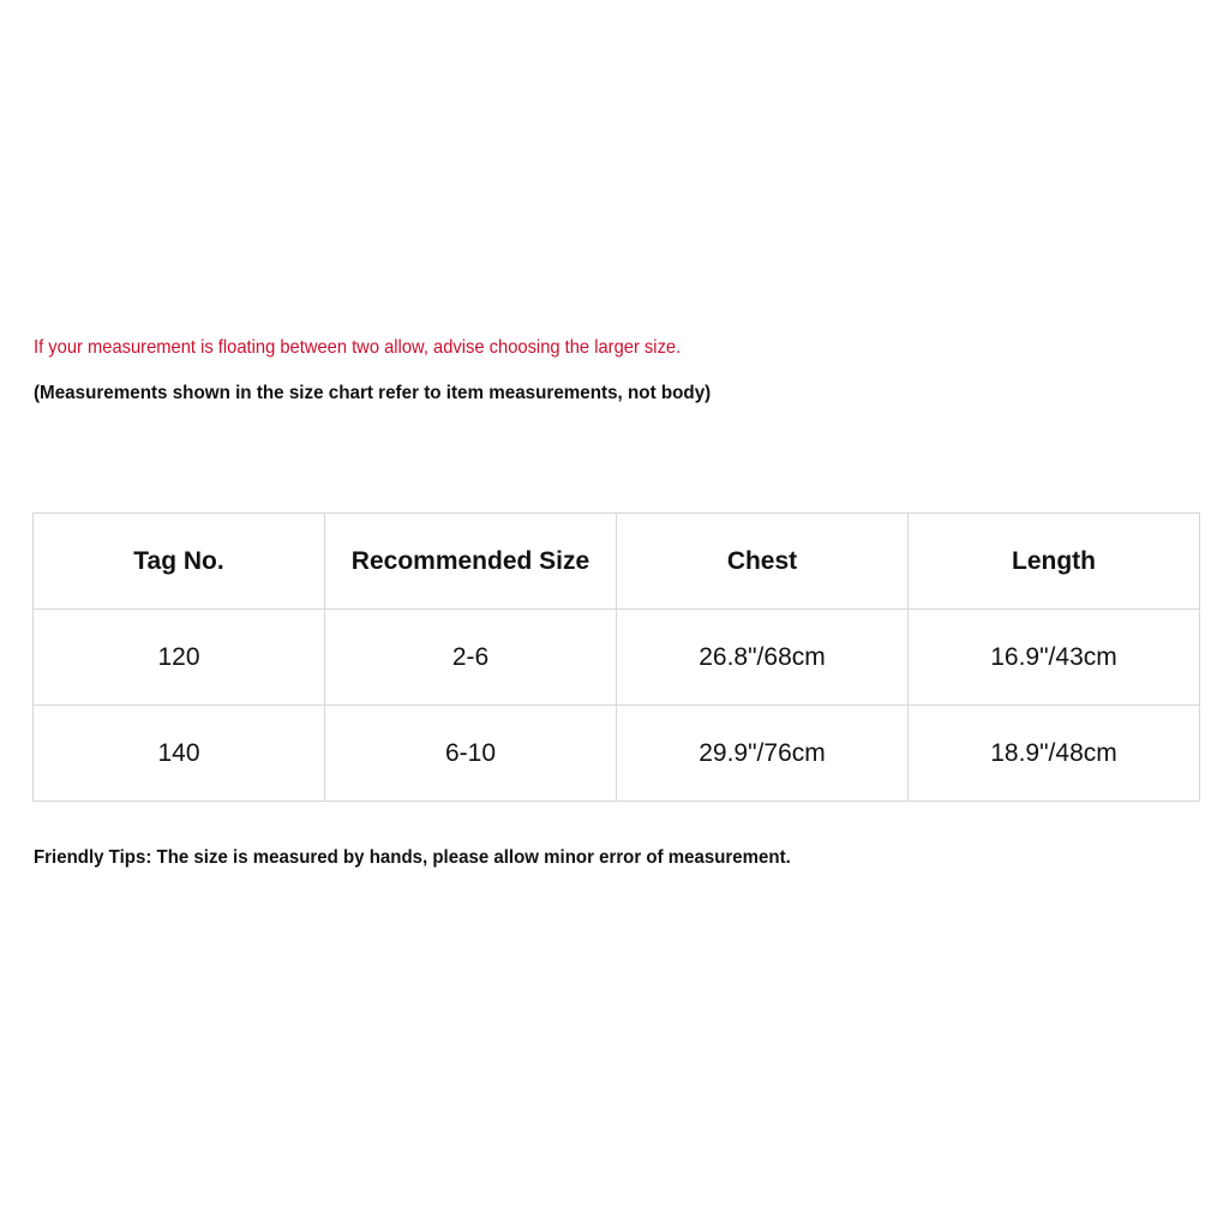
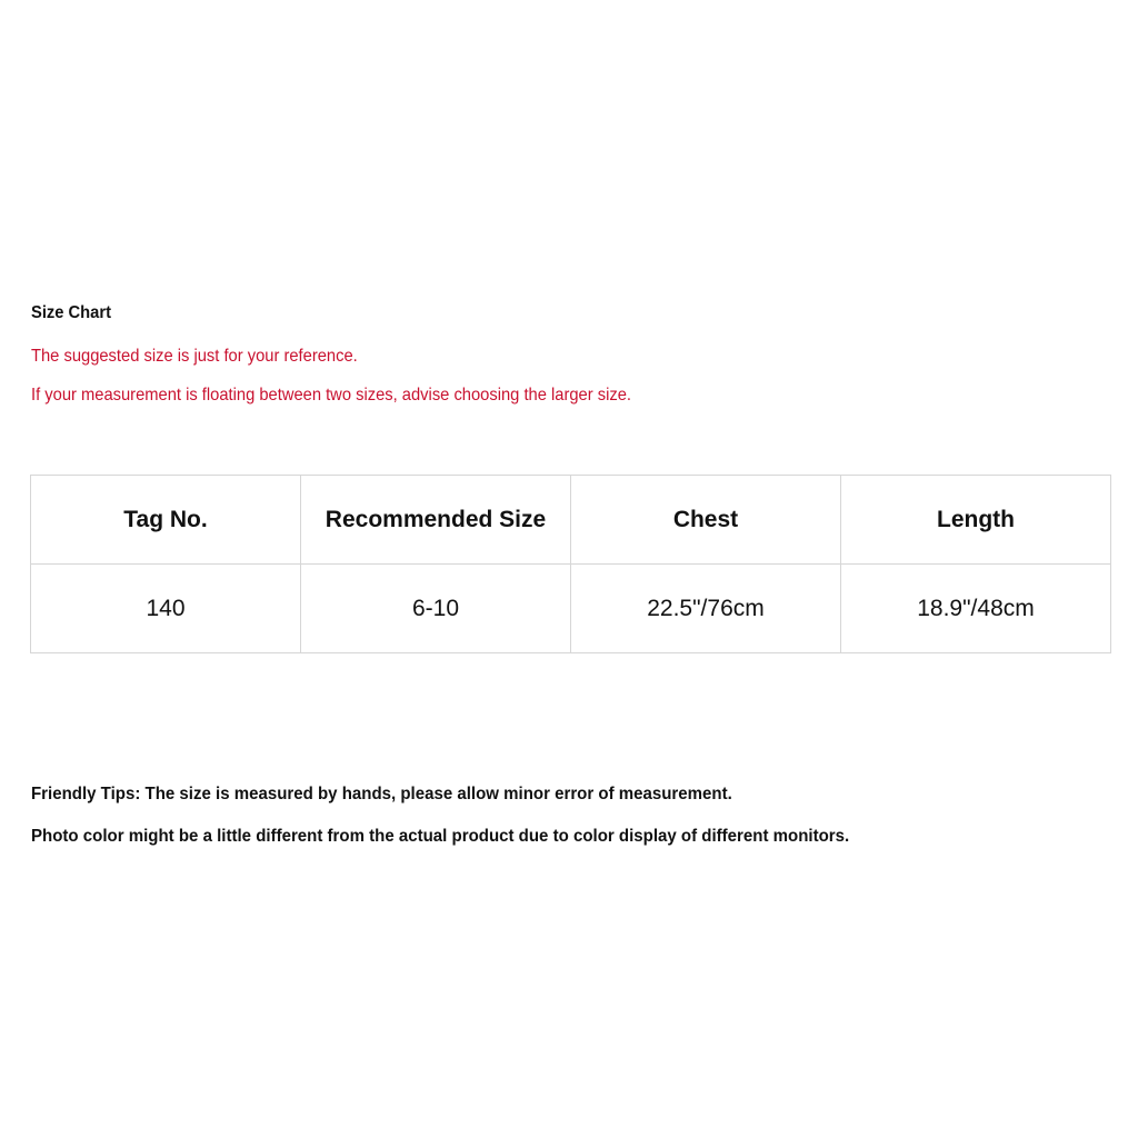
+ Size Chart
+ The suggested size is just for your reference.
- If your measurement is floating between two allow, advise choosing the larger size.
+ If your measurement is floating between two sizes, advise choosing the larger size.
- (Measurements shown in the size chart refer to item measurements, not body)
  Tag No.	Recommended Size	Chest	Length
- 120	2-6	26.8"/68cm	16.9"/43cm
- 140	6-10	29.9"/76cm	18.9"/48cm
+ 140	6-10	22.5"/76cm	18.9"/48cm
  Friendly Tips: The size is measured by hands, please allow minor error of measurement.
+ Photo color might be a little different from the actual product due to color display of different monitors.
